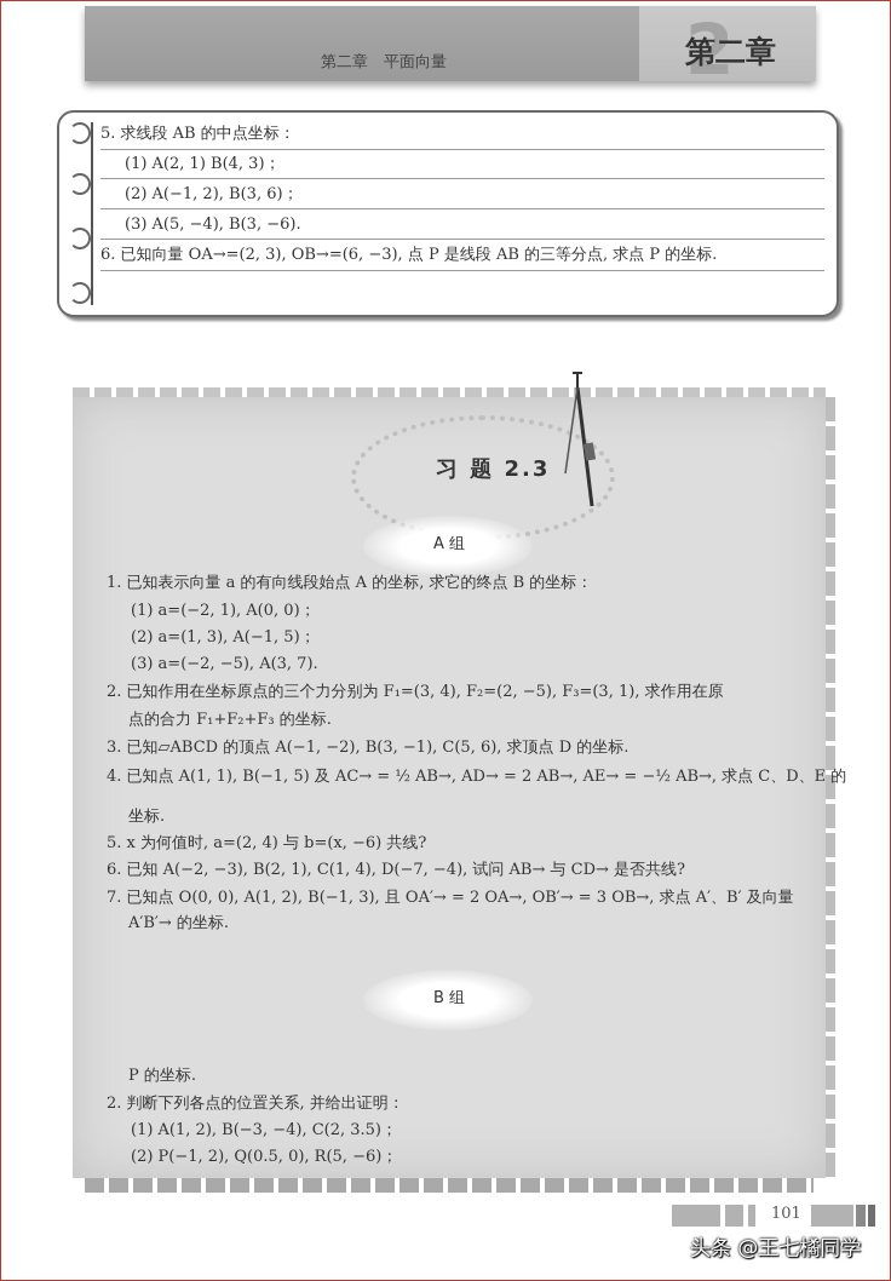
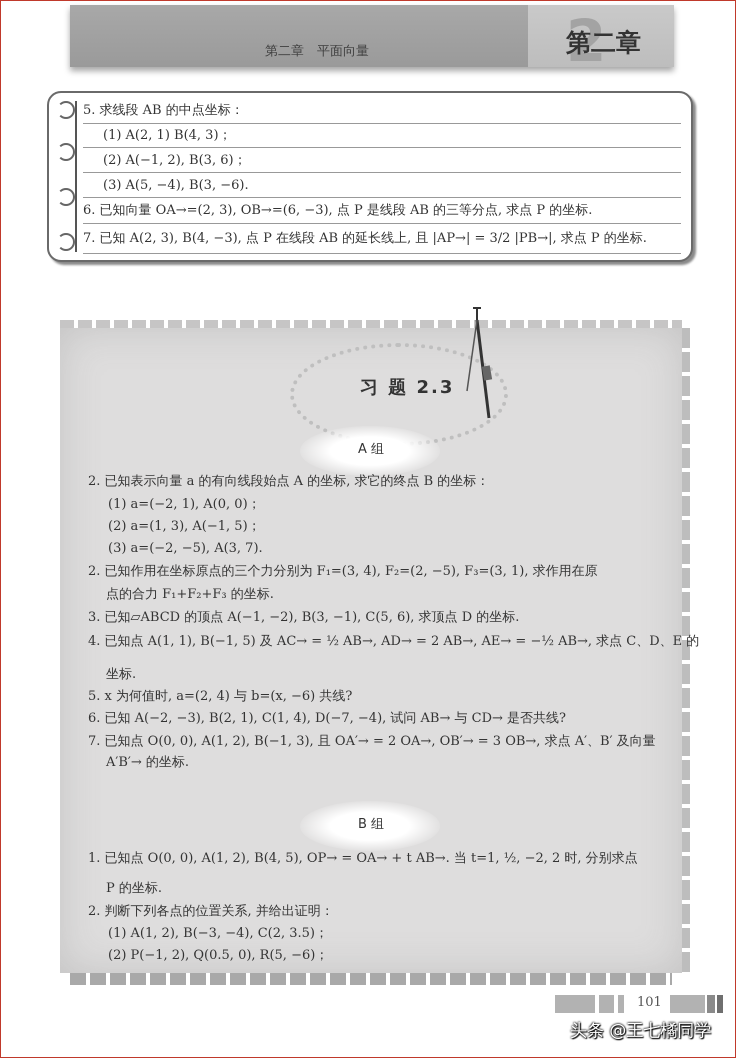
  第二章 平面向量
  2
  第二章
  5. 求线段 AB 的中点坐标：
  (1) A(2, 1) B(4, 3)；
  (2) A(−1, 2), B(3, 6)；
  (3) A(5, −4), B(3, −6).
  6. 已知向量 OA→=(2, 3), OB→=(6, −3), 点 P 是线段 AB 的三等分点, 求点 P 的坐标.
+ 7. 已知 A(2, 3), B(4, −3), 点 P 在线段 AB 的延长线上, 且 |AP→| = 3/2 |PB→|, 求点 P 的坐标.
  习 题 2.3
  A 组
- 1. 已知表示向量 a 的有向线段始点 A 的坐标, 求它的终点 B 的坐标：
+ 2. 已知表示向量 a 的有向线段始点 A 的坐标, 求它的终点 B 的坐标：
  (1) a=(−2, 1), A(0, 0)；
  (2) a=(1, 3), A(−1, 5)；
  (3) a=(−2, −5), A(3, 7).
  2. 已知作用在坐标原点的三个力分别为 F₁=(3, 4), F₂=(2, −5), F₃=(3, 1), 求作用在原
  点的合力 F₁+F₂+F₃ 的坐标.
  3. 已知▱ABCD 的顶点 A(−1, −2), B(3, −1), C(5, 6), 求顶点 D 的坐标.
  4. 已知点 A(1, 1), B(−1, 5) 及 AC→ = ½ AB→, AD→ = 2 AB→, AE→ = −½ AB→, 求点 C、D、E 的
  坐标.
  5. x 为何值时, a=(2, 4) 与 b=(x, −6) 共线?
  6. 已知 A(−2, −3), B(2, 1), C(1, 4), D(−7, −4), 试问 AB→ 与 CD→ 是否共线?
  7. 已知点 O(0, 0), A(1, 2), B(−1, 3), 且 OA′→ = 2 OA→, OB′→ = 3 OB→, 求点 A′、B′ 及向量
  A′B′→ 的坐标.
  B 组
+ 1. 已知点 O(0, 0), A(1, 2), B(4, 5), OP→ = OA→ + t AB→. 当 t=1, ½, −2, 2 时, 分别求点
  P 的坐标.
  2. 判断下列各点的位置关系, 并给出证明：
  (1) A(1, 2), B(−3, −4), C(2, 3.5)；
  (2) P(−1, 2), Q(0.5, 0), R(5, −6)；
  101
  头条 @王七橘同学
